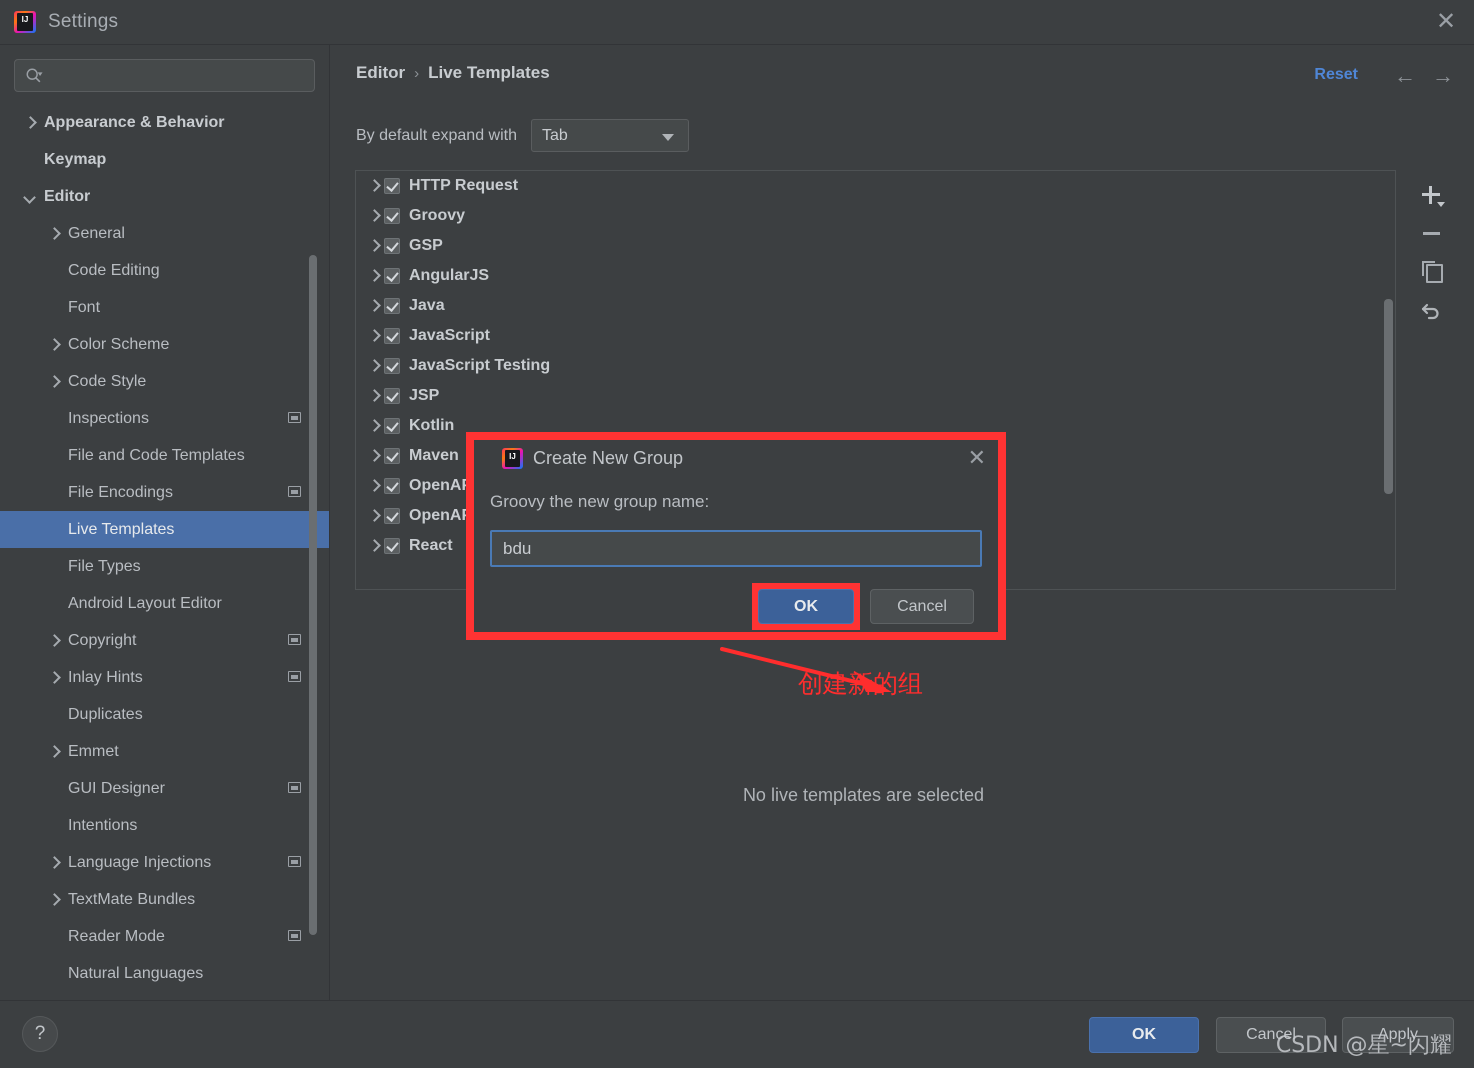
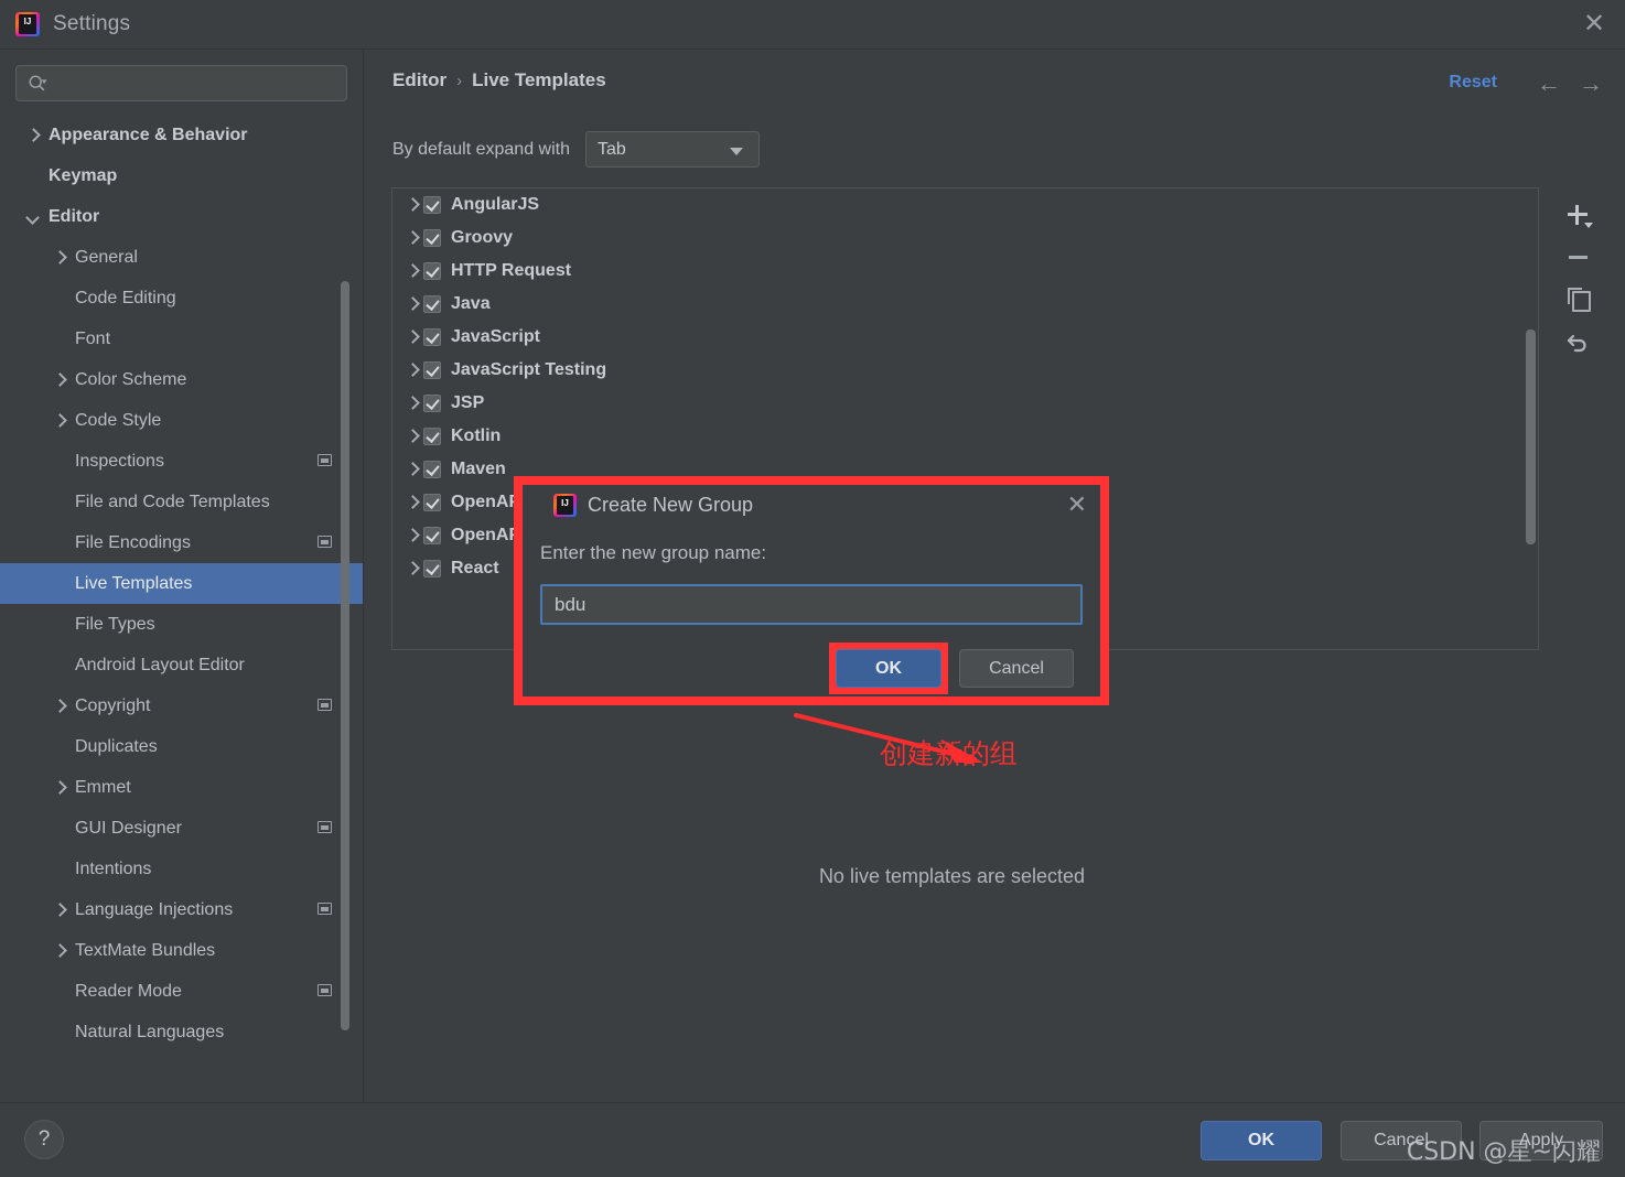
  Settings
  ✕
  Appearance & Behavior
  Keymap
  Editor
  General
  Code Editing
  Font
  Color Scheme
  Code Style
  Inspections
  File and Code Templates
  File Encodings
  Live Templates
  File Types
  Android Layout Editor
  Copyright
- Inlay Hints
  Duplicates
  Emmet
  GUI Designer
  Intentions
  Language Injections
  TextMate Bundles
  Reader Mode
  Natural Languages
  Editor
  ›
  Live Templates
  Reset
  ←
  →
  By default expand with
  Tab
- HTTP Request
+ AngularJS
  Groovy
- GSP
- AngularJS
+ HTTP Request
  Java
  JavaScript
  JavaScript Testing
  JSP
  Kotlin
  Maven
  OpenA
  React
  No live templates are selected
  创建新的组
  Create New Group
  ✕
- Groovy the new group name:
+ Enter the new group name:
  bdu
  OK
  Cancel
  ?
  OK
  Cancel
  Apply
  CSDN @星~闪耀
